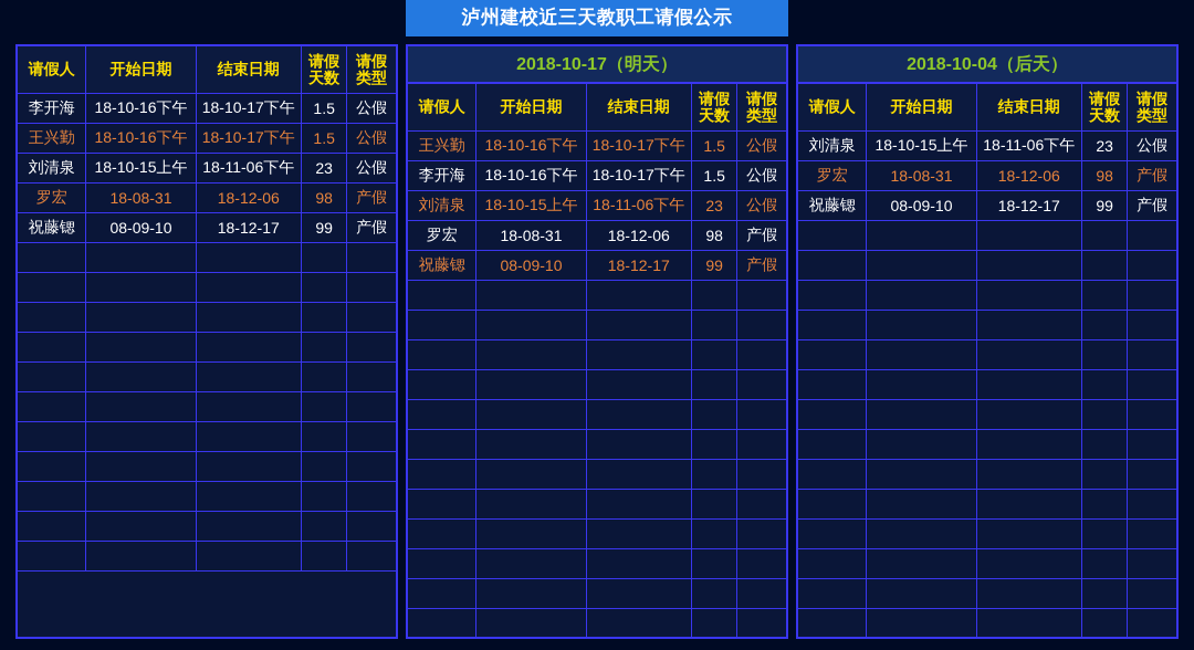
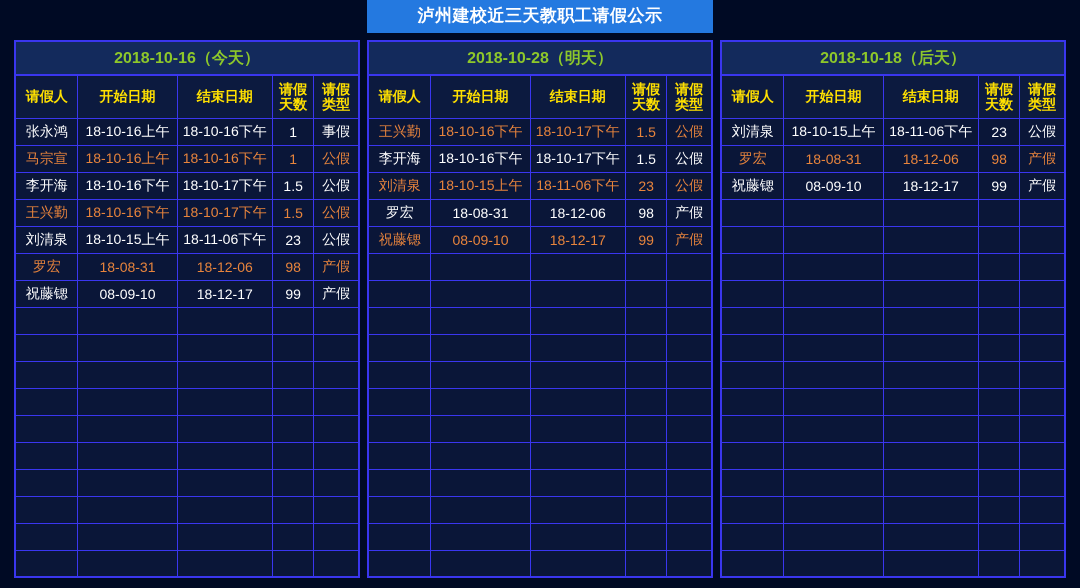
  泸州建校近三天教职工请假公示
+ 2018-10-16（今天）
  请假人	开始日期	结束日期	请假天数	请假类型
+ 张永鸿	18-10-16上午	18-10-16下午	1	事假
+ 马宗宣	18-10-16上午	18-10-16下午	1	公假
  李开海	18-10-16下午	18-10-17下午	1.5	公假
  王兴勤	18-10-16下午	18-10-17下午	1.5	公假
  刘清泉	18-10-15上午	18-11-06下午	23	公假
  罗宏	18-08-31	18-12-06	98	产假
  祝藤锶	08-09-10	18-12-17	99	产假
- 2018-10-17（明天）
+ 2018-10-28（明天）
  请假人	开始日期	结束日期	请假天数	请假类型
  王兴勤	18-10-16下午	18-10-17下午	1.5	公假
  李开海	18-10-16下午	18-10-17下午	1.5	公假
  刘清泉	18-10-15上午	18-11-06下午	23	公假
  罗宏	18-08-31	18-12-06	98	产假
  祝藤锶	08-09-10	18-12-17	99	产假
- 2018-10-04（后天）
+ 2018-10-18（后天）
  请假人	开始日期	结束日期	请假天数	请假类型
  刘清泉	18-10-15上午	18-11-06下午	23	公假
  罗宏	18-08-31	18-12-06	98	产假
  祝藤锶	08-09-10	18-12-17	99	产假
